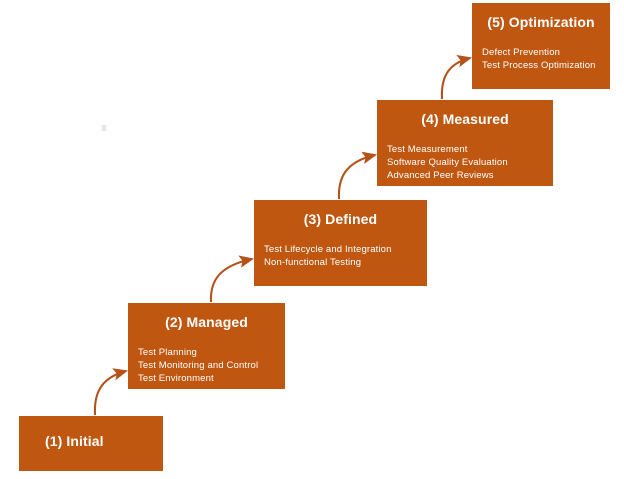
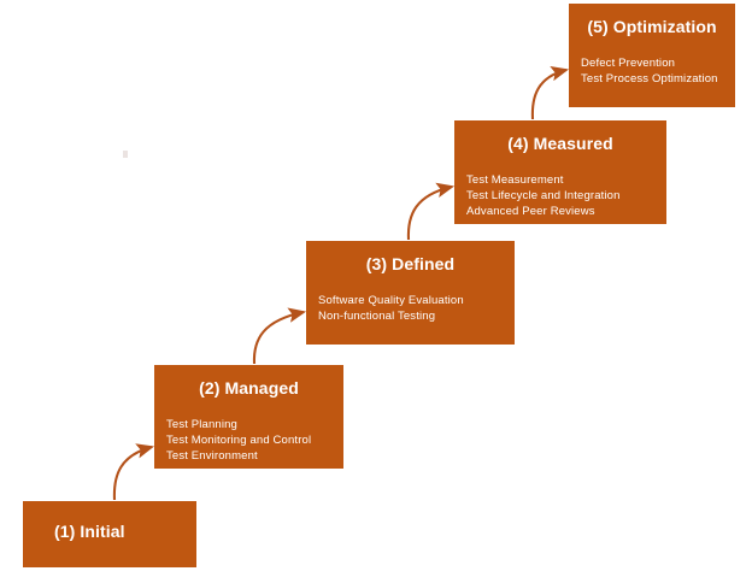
  (1) Initial
  (2) Managed
  Test Planning
  Test Monitoring and Control
  Test Environment
  (3) Defined
- Test Lifecycle and Integration
+ Software Quality Evaluation
  Non-functional Testing
  (4) Measured
  Test Measurement
- Software Quality Evaluation
+ Test Lifecycle and Integration
  Advanced Peer Reviews
  (5) Optimization
  Defect Prevention
  Test Process Optimization
